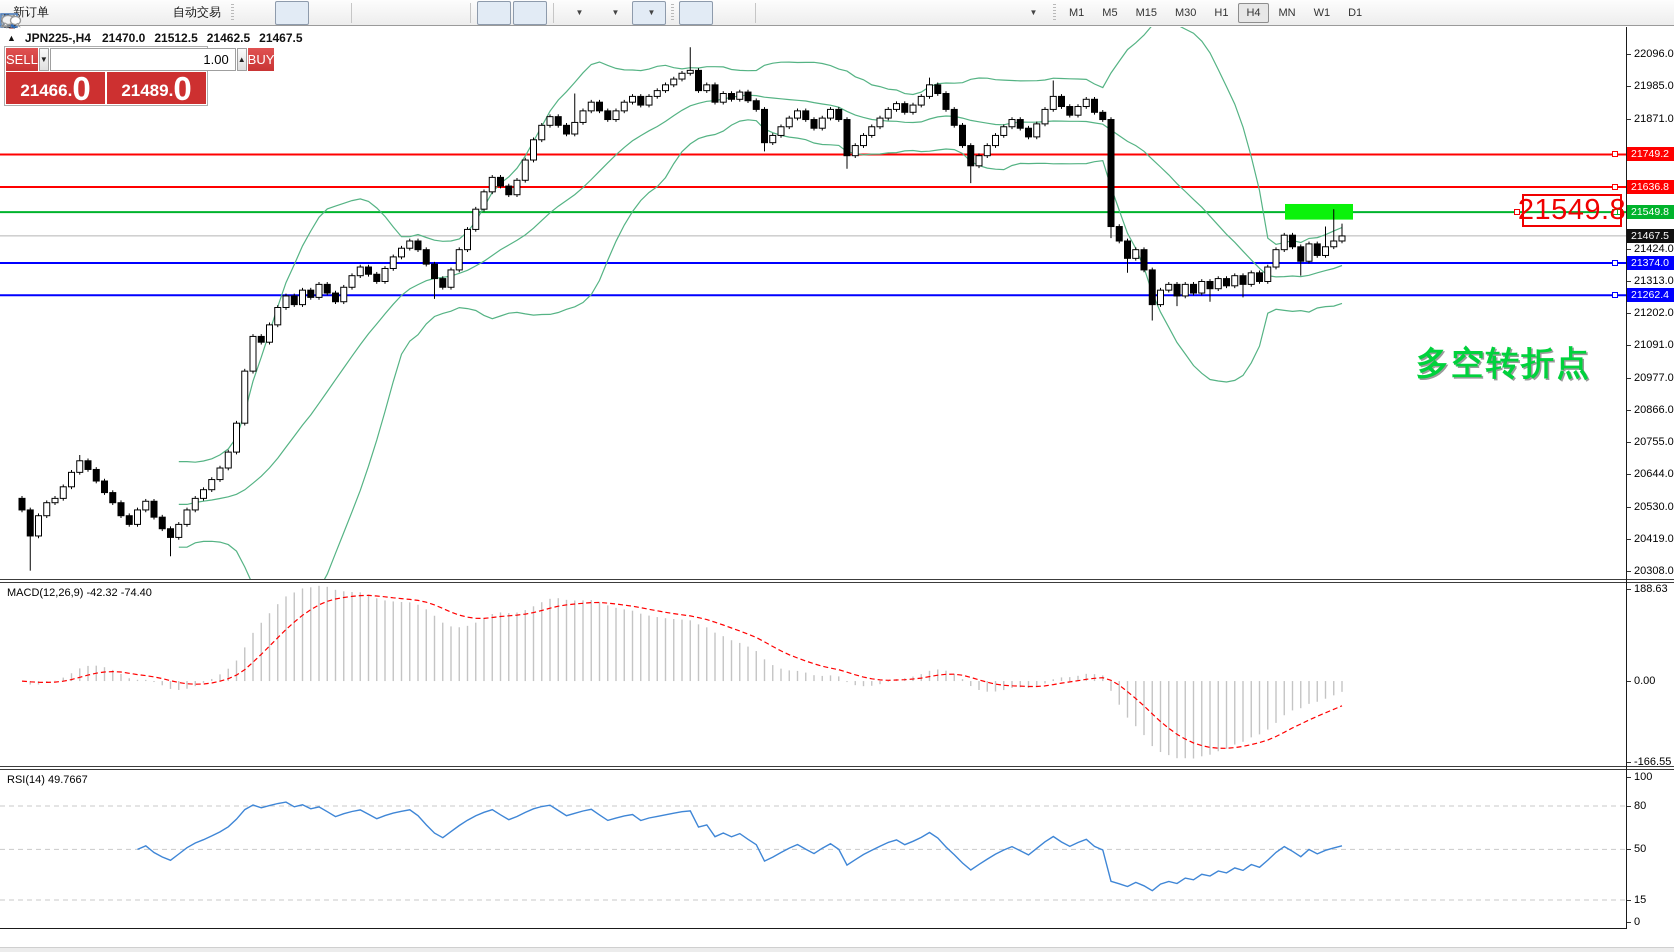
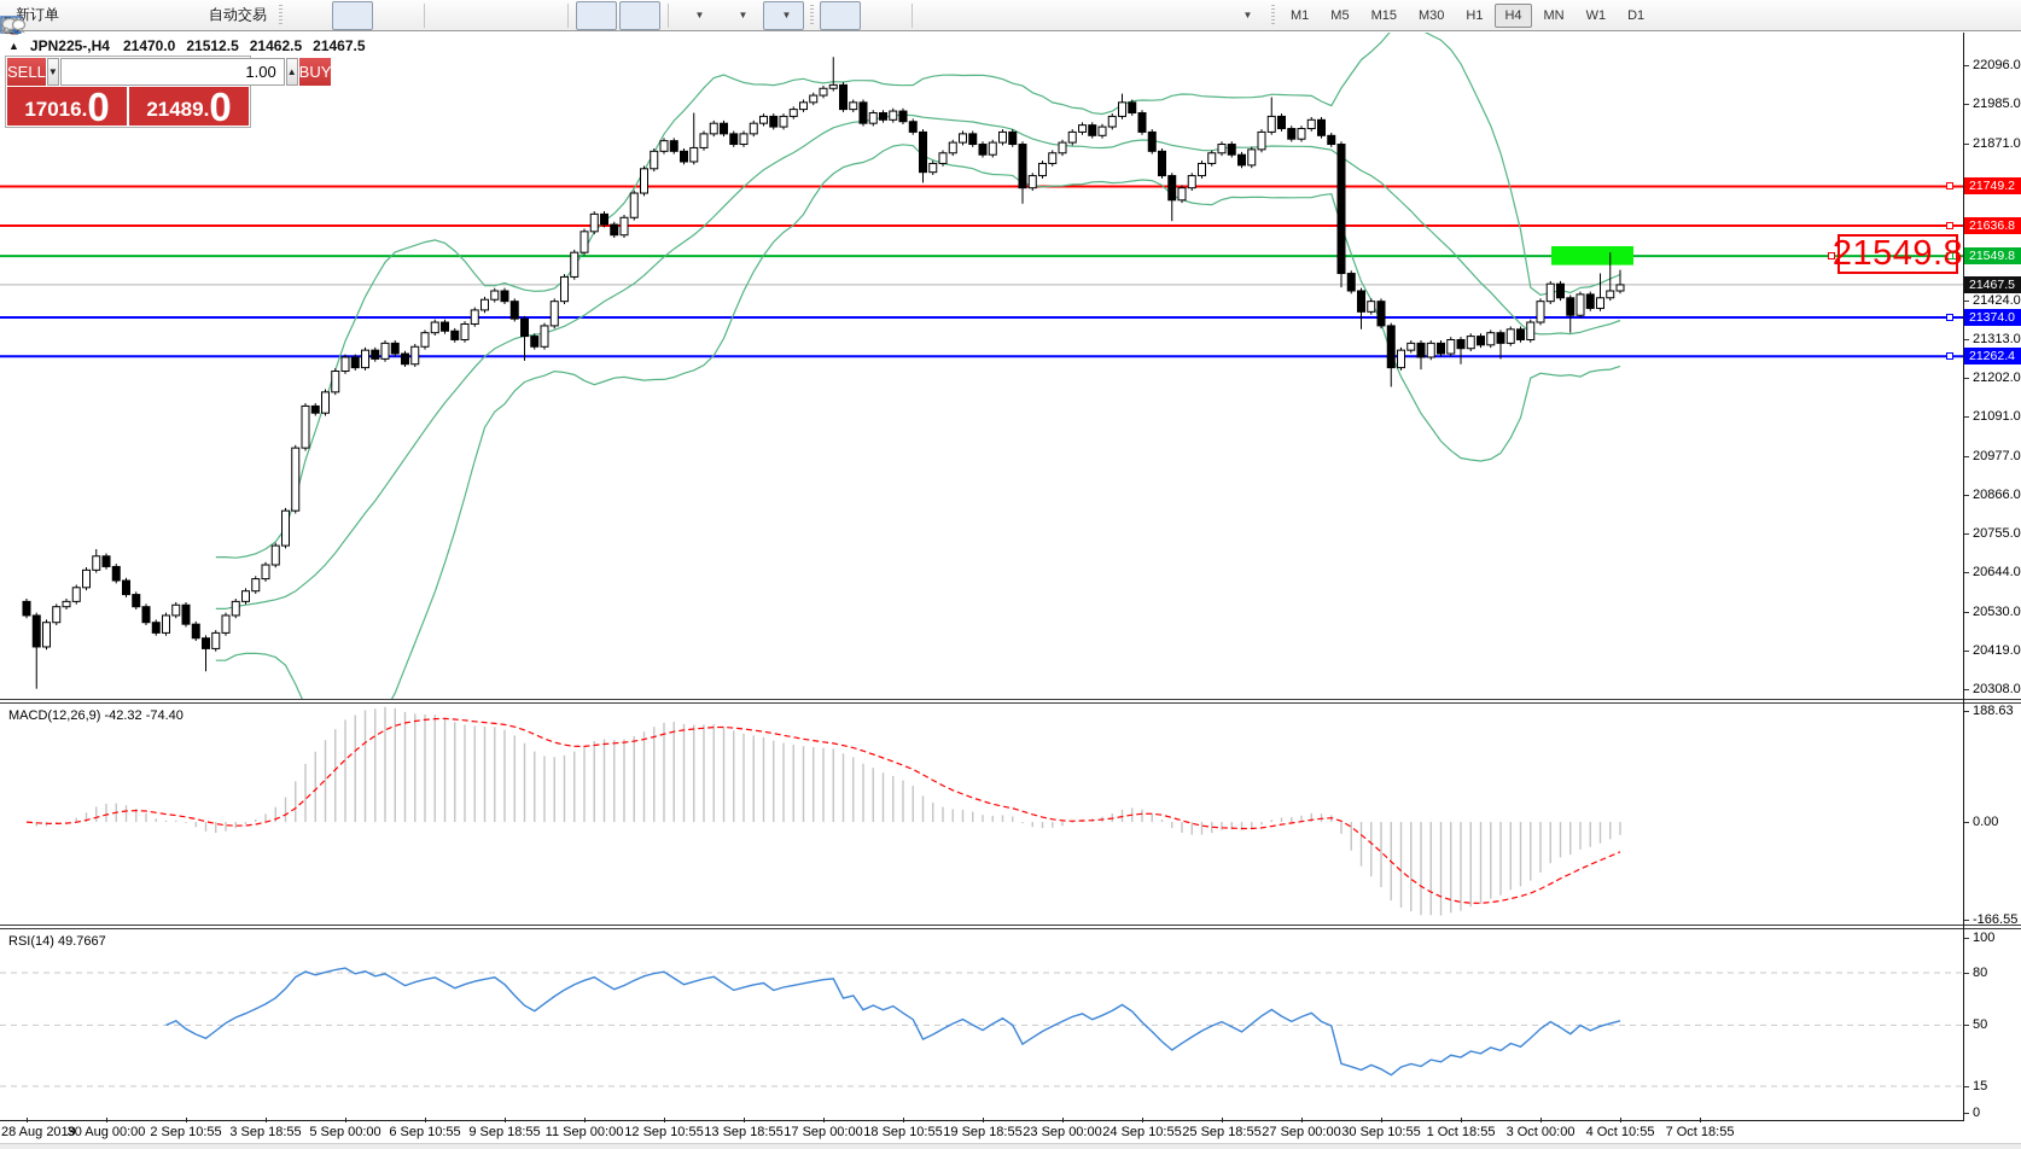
  新订单
  自动交易
  ▼
  ▼
  ▼
  ▼
  M1
  M5
  M15
  M30
  H1
  H4
  MN
  W1
  D1
  22096.0
  21985.0
  21871.0
  21424.0
  21313.0
  21202.0
  21091.0
  20977.0
  20866.0
  20755.0
  20644.0
  20530.0
  20419.0
  20308.0
  188.63
  0.00
  -166.55
  100
  80
  50
  15
  0
  21749.2
  21636.8
  21549.8
  21467.5
  21374.0
  21262.4
+ 28 Aug 2019
+ 30 Aug 00:00
+ 2 Sep 10:55
+ 3 Sep 18:55
+ 5 Sep 00:00
+ 6 Sep 10:55
+ 9 Sep 18:55
+ 11 Sep 00:00
+ 12 Sep 10:55
+ 13 Sep 18:55
+ 17 Sep 00:00
+ 18 Sep 10:55
+ 19 Sep 18:55
+ 23 Sep 00:00
+ 24 Sep 10:55
+ 25 Sep 18:55
+ 27 Sep 00:00
+ 30 Sep 10:55
+ 1 Oct 18:55
+ 3 Oct 00:00
+ 4 Oct 10:55
+ 7 Oct 18:55
  ▲
  JPN225-,H4
  21470.0
  21512.5
  21462.5
  21467.5
  SELL
  ▼
  1.00
  ▲
  BUY
- 21466
+ 17016
  .
  0
  21489
  .
  0
  MACD(12,26,9) -42.32 -74.40
  RSI(14) 49.7667
  21549.8
- 多空转折点
